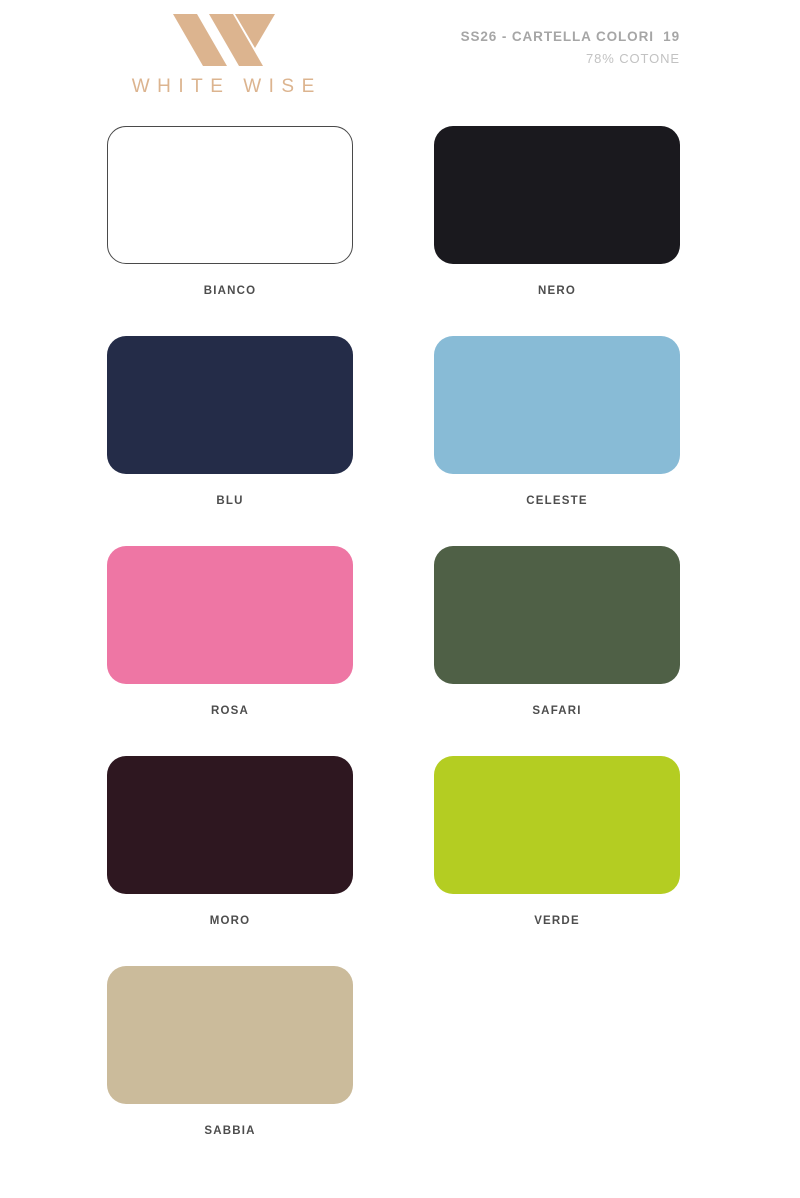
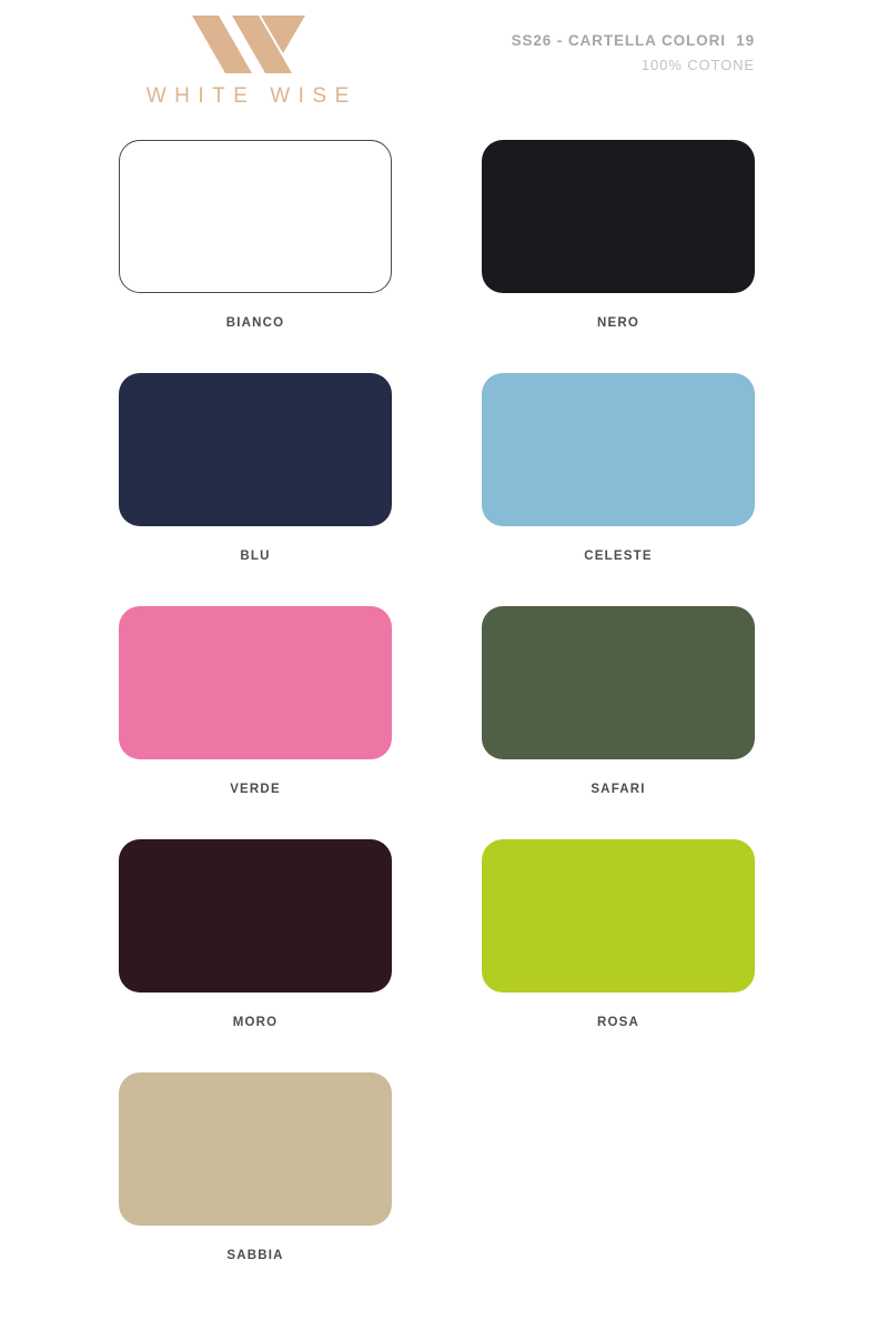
  WHITE WISE
  SS26 - CARTELLA COLORI 19
- 78% COTONE
+ 100% COTONE
  BIANCO
  NERO
  BLU
  CELESTE
- ROSA
+ VERDE
  SAFARI
  MORO
- VERDE
+ ROSA
  SABBIA
